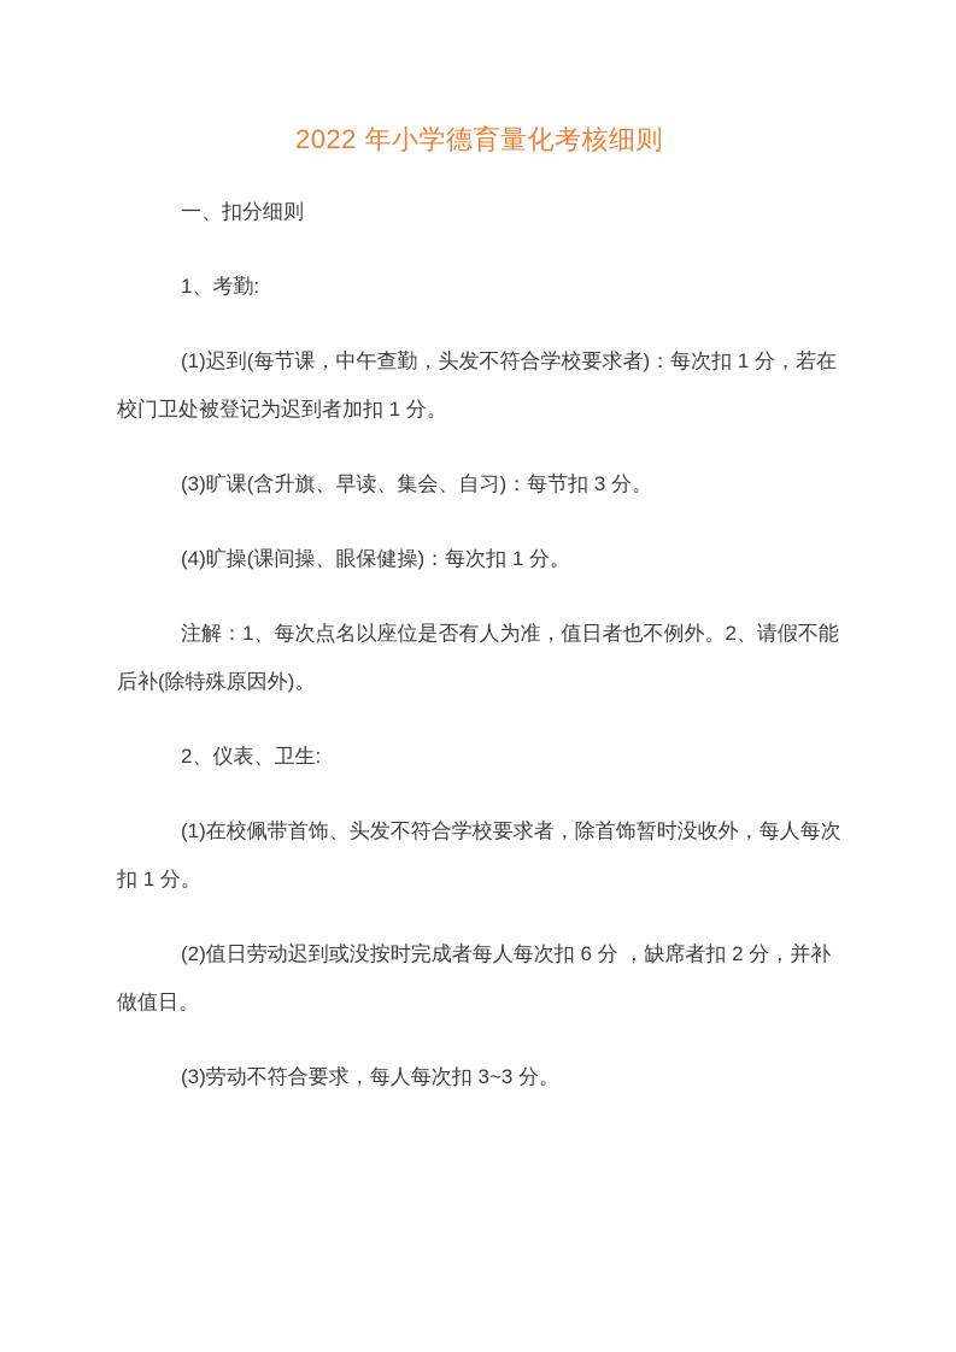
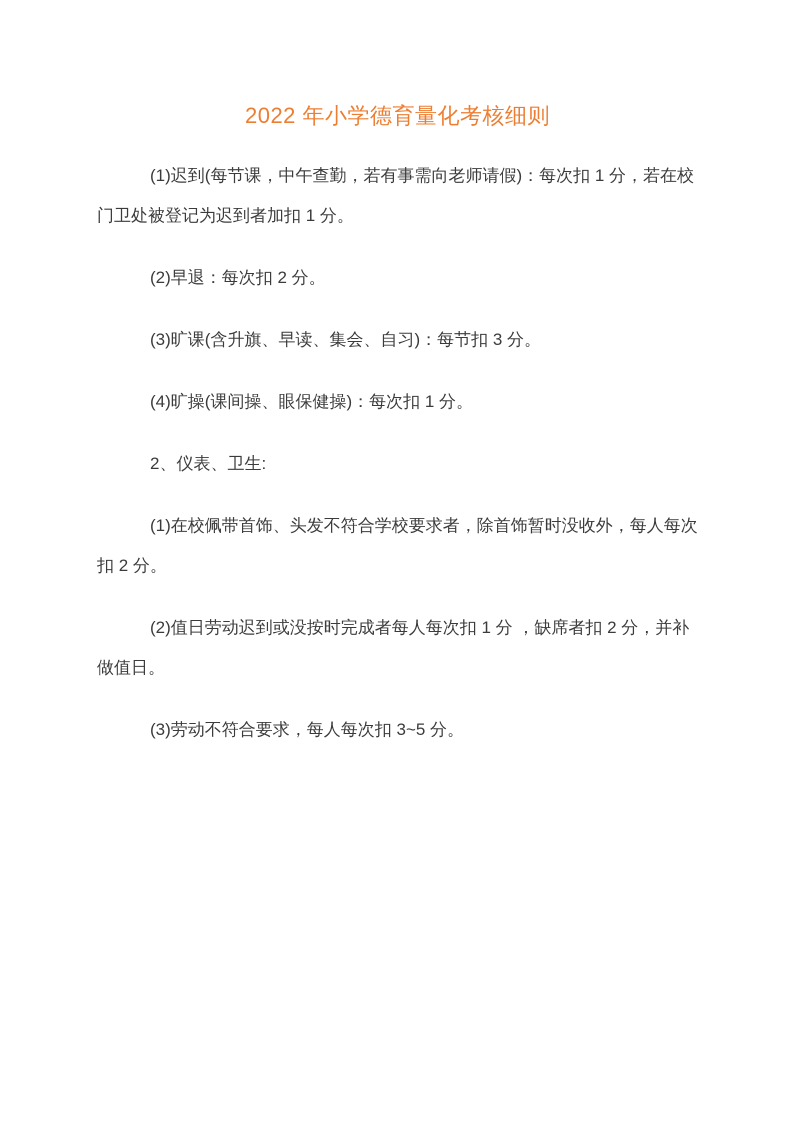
  2022 年小学德育量化考核细则
- 一、扣分细则
- 1、考勤:
- (1)迟到(每节课，中午查勤，头发不符合学校要求者)：每次扣 1 分，若在校门卫处被登记为迟到者加扣 1 分。
+ (1)迟到(每节课，中午查勤，若有事需向老师请假)：每次扣 1 分，若在校门卫处被登记为迟到者加扣 1 分。
+ (2)早退：每次扣 2 分。
  (3)旷课(含升旗、早读、集会、自习)：每节扣 3 分。
  (4)旷操(课间操、眼保健操)：每次扣 1 分。
- 注解：1、每次点名以座位是否有人为准，值日者也不例外。2、请假不能后补(除特殊原因外)。
  2、仪表、卫生:
- (1)在校佩带首饰、头发不符合学校要求者，除首饰暂时没收外，每人每次扣 1 分。
+ (1)在校佩带首饰、头发不符合学校要求者，除首饰暂时没收外，每人每次扣 2 分。
- (2)值日劳动迟到或没按时完成者每人每次扣 6 分 ，缺席者扣 2 分，并补做值日。
+ (2)值日劳动迟到或没按时完成者每人每次扣 1 分 ，缺席者扣 2 分，并补做值日。
- (3)劳动不符合要求，每人每次扣 3~3 分。
+ (3)劳动不符合要求，每人每次扣 3~5 分。
